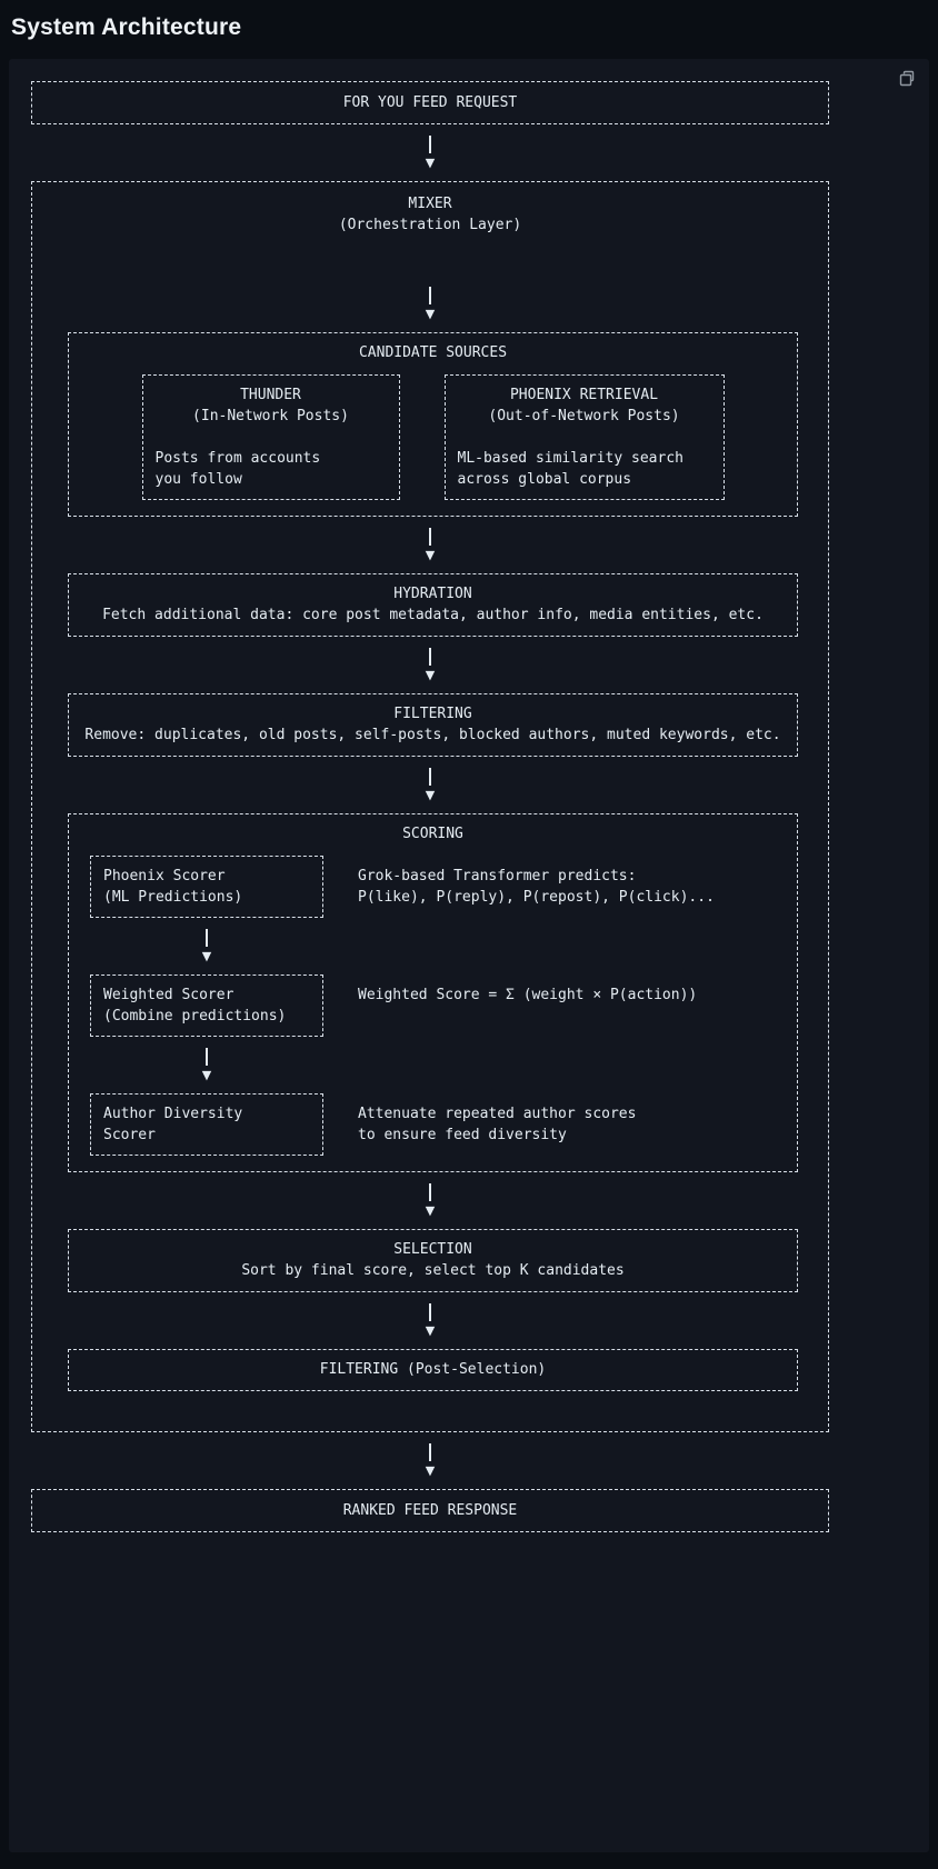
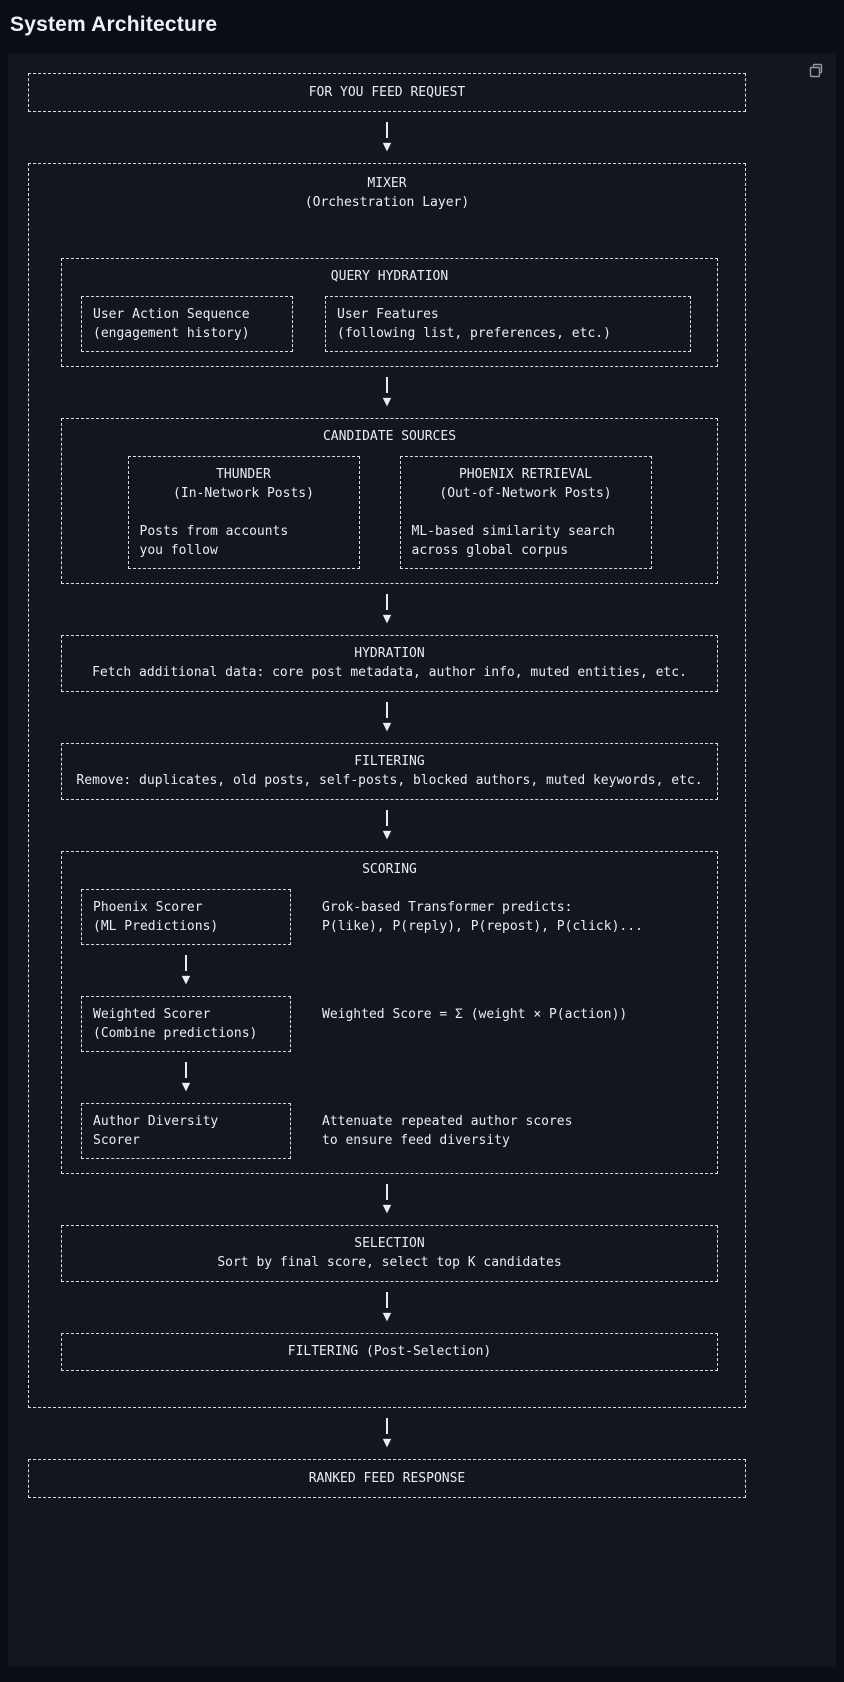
  System Architecture
  FOR YOU FEED REQUEST
  ▼
  MIXER
  (Orchestration Layer)
+ QUERY HYDRATION
+ User Action Sequence
+ (engagement history)
+ User Features
+ (following list, preferences, etc.)
  ▼
  CANDIDATE SOURCES
  THUNDER
  (In-Network Posts)
  Posts from accounts
  you follow
  PHOENIX RETRIEVAL
  (Out-of-Network Posts)
  ML-based similarity search
  across global corpus
  ▼
  HYDRATION
- Fetch additional data: core post metadata, author info, media entities, etc.
+ Fetch additional data: core post metadata, author info, muted entities, etc.
  ▼
  FILTERING
  Remove: duplicates, old posts, self-posts, blocked authors, muted keywords, etc.
  ▼
  SCORING
  Phoenix Scorer
  (ML Predictions)
  Grok-based Transformer predicts:
  P(like), P(reply), P(repost), P(click)...
  ▼
  Weighted Scorer
  (Combine predictions)
  Weighted Score = Σ (weight × P(action))
  ▼
  Author Diversity
  Scorer
  Attenuate repeated author scores
  to ensure feed diversity
  ▼
  SELECTION
  Sort by final score, select top K candidates
  ▼
  FILTERING (Post-Selection)
  ▼
  RANKED FEED RESPONSE
